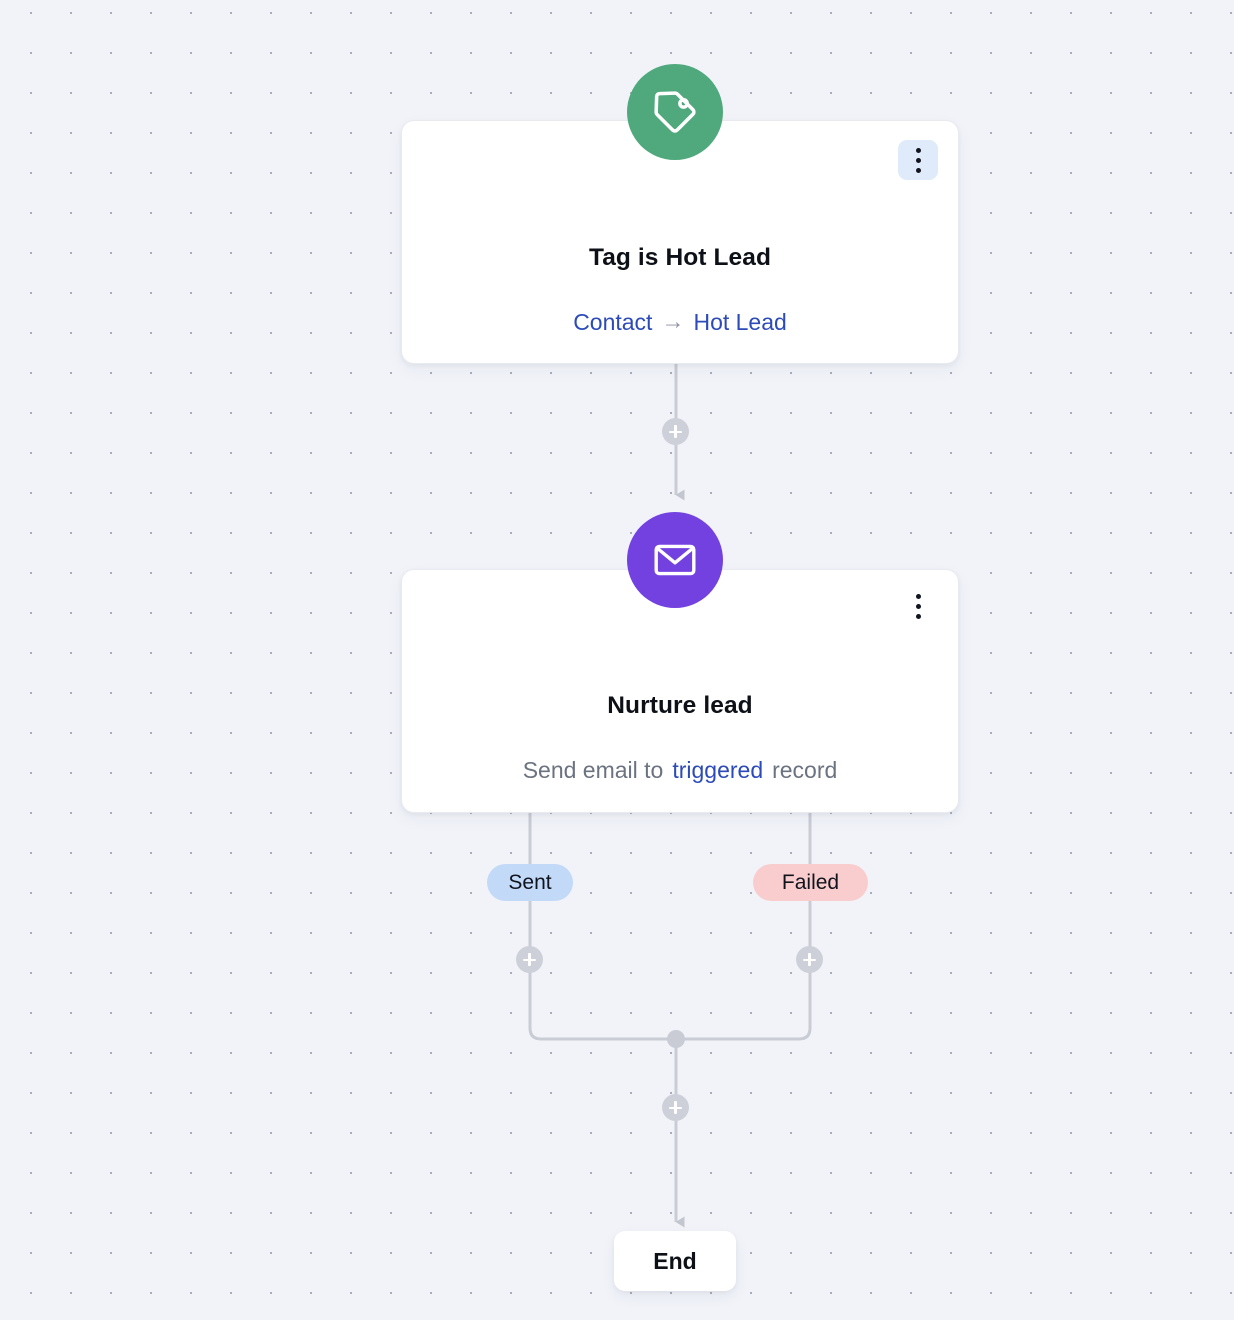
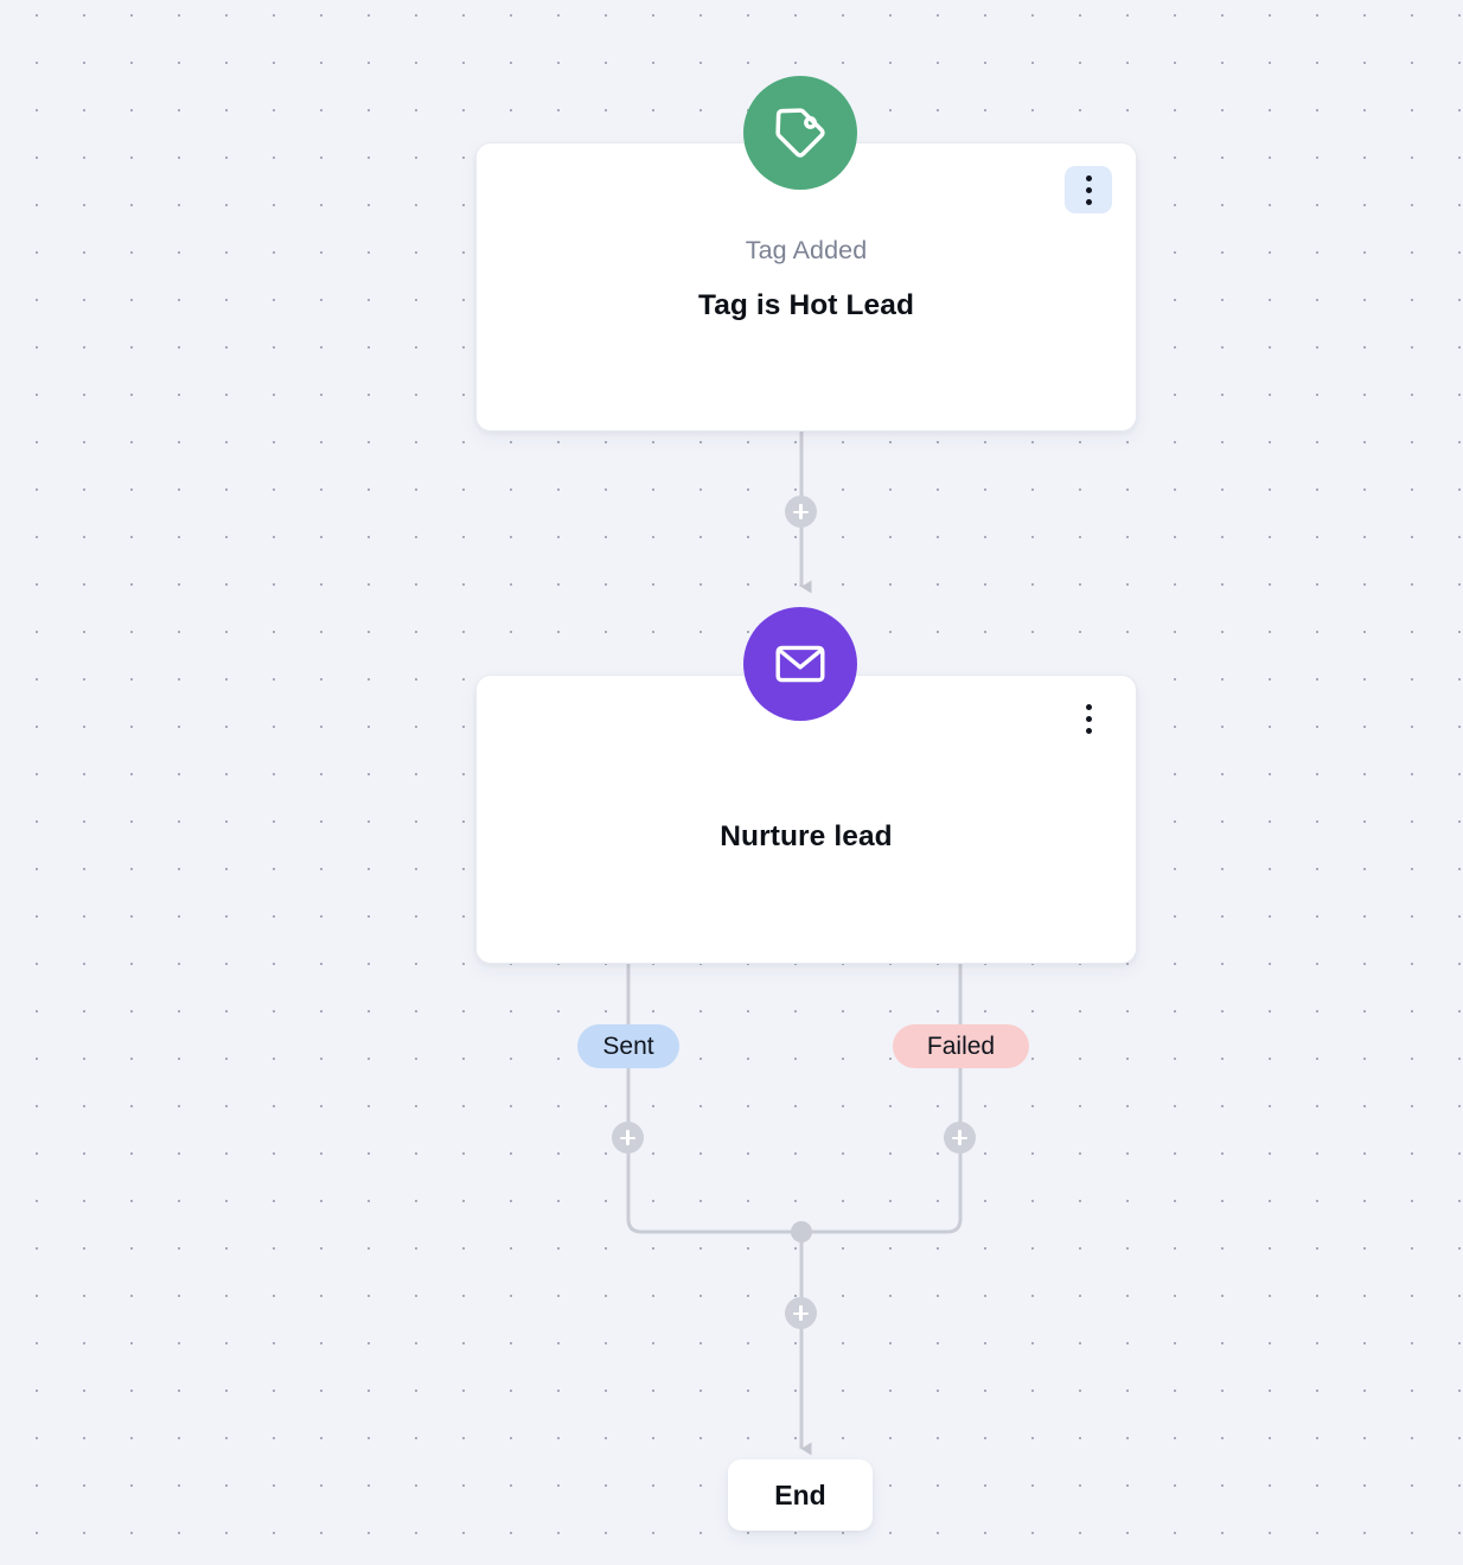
+ Tag Added
  Tag is Hot Lead
- Contact → Hot Lead
  Nurture lead
- Send email to triggered record
  Sent
  Failed
  End
